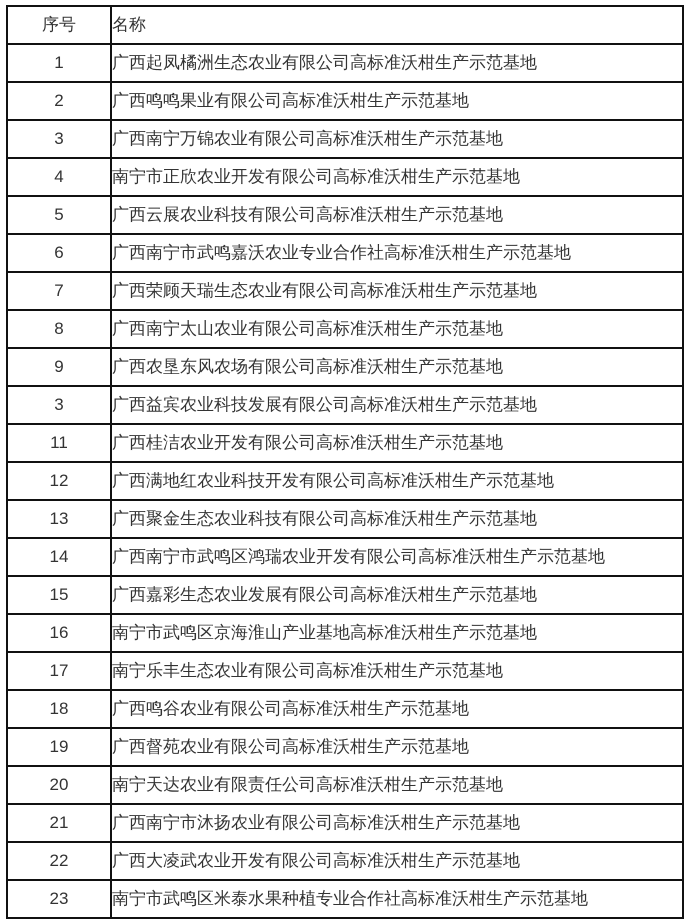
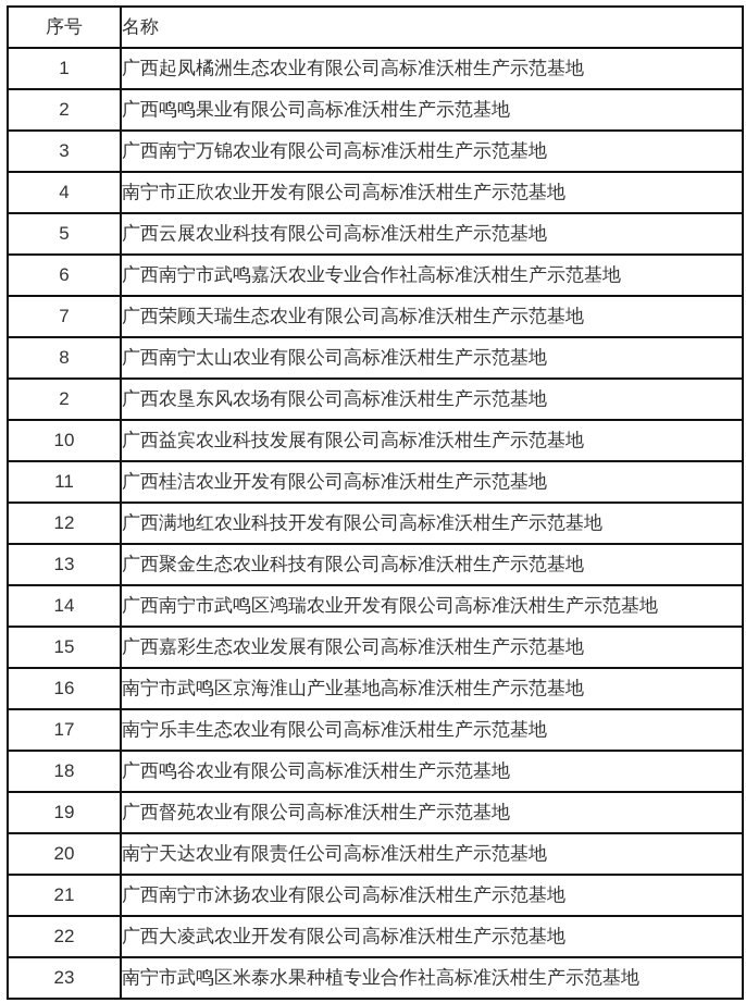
  序号	名称
  1	广西起凤橘洲生态农业有限公司高标准沃柑生产示范基地
  2	广西鸣鸣果业有限公司高标准沃柑生产示范基地
  3	广西南宁万锦农业有限公司高标准沃柑生产示范基地
  4	南宁市正欣农业开发有限公司高标准沃柑生产示范基地
  5	广西云展农业科技有限公司高标准沃柑生产示范基地
  6	广西南宁市武鸣嘉沃农业专业合作社高标准沃柑生产示范基地
  7	广西荣顾天瑞生态农业有限公司高标准沃柑生产示范基地
  8	广西南宁太山农业有限公司高标准沃柑生产示范基地
- 9	广西农垦东风农场有限公司高标准沃柑生产示范基地
+ 2	广西农垦东风农场有限公司高标准沃柑生产示范基地
- 3	广西益宾农业科技发展有限公司高标准沃柑生产示范基地
+ 10	广西益宾农业科技发展有限公司高标准沃柑生产示范基地
  11	广西桂洁农业开发有限公司高标准沃柑生产示范基地
  12	广西满地红农业科技开发有限公司高标准沃柑生产示范基地
  13	广西聚金生态农业科技有限公司高标准沃柑生产示范基地
  14	广西南宁市武鸣区鸿瑞农业开发有限公司高标准沃柑生产示范基地
  15	广西嘉彩生态农业发展有限公司高标准沃柑生产示范基地
  16	南宁市武鸣区京海淮山产业基地高标准沃柑生产示范基地
  17	南宁乐丰生态农业有限公司高标准沃柑生产示范基地
  18	广西鸣谷农业有限公司高标准沃柑生产示范基地
  19	广西督苑农业有限公司高标准沃柑生产示范基地
  20	南宁天达农业有限责任公司高标准沃柑生产示范基地
  21	广西南宁市沐扬农业有限公司高标准沃柑生产示范基地
  22	广西大凌武农业开发有限公司高标准沃柑生产示范基地
  23	南宁市武鸣区米泰水果种植专业合作社高标准沃柑生产示范基地
